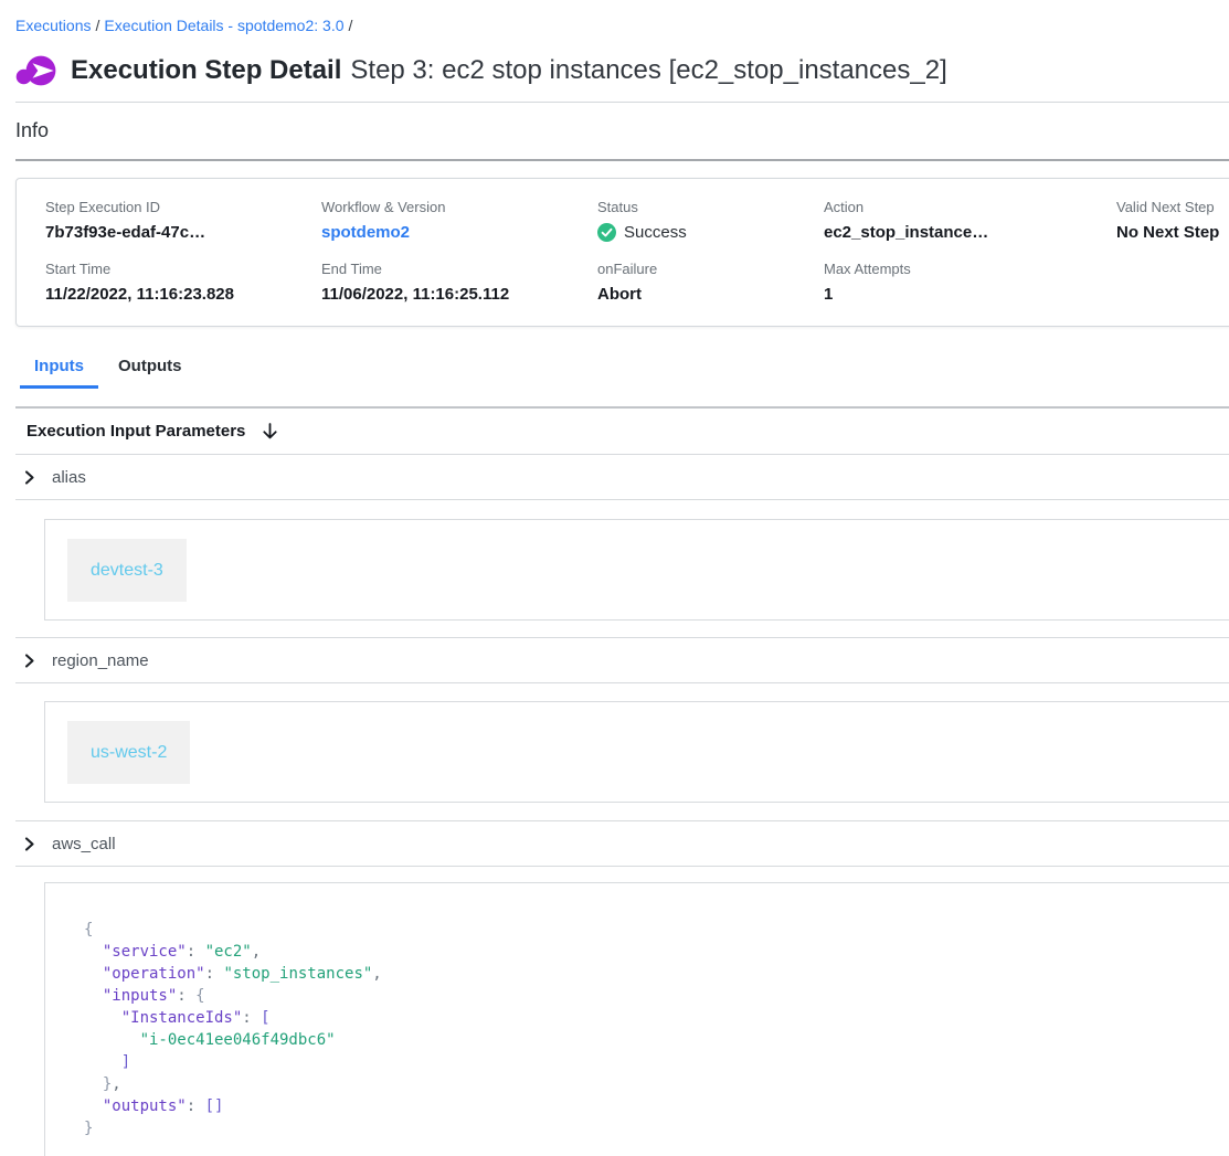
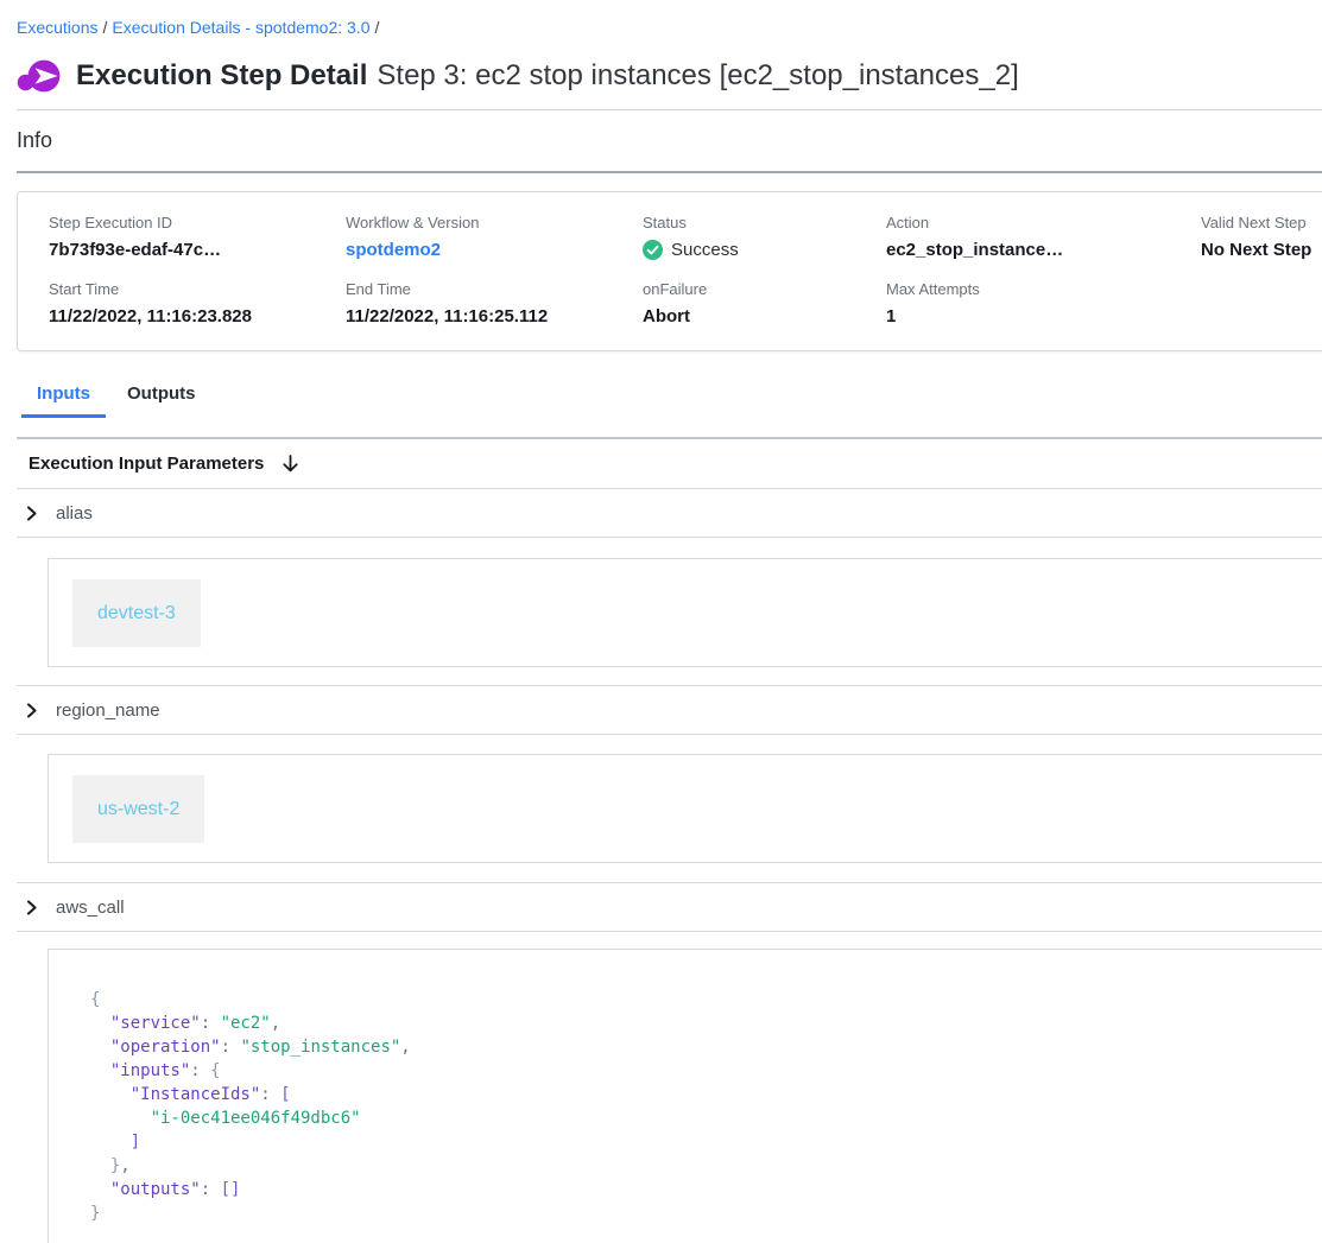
  Executions / Execution Details - spotdemo2: 3.0 /
  Execution Step Detail Step 3: ec2 stop instances [ec2_stop_instances_2]
  Info
  Step Execution ID
  7b73f93e-edaf-47c…
  Workflow & Version
  spotdemo2
  Status
  Success
  Action
  ec2_stop_instance…
  Valid Next Step
  No Next Step
  Start Time
  11/22/2022, 11:16:23.828
  End Time
- 11/06/2022, 11:16:25.112
+ 11/22/2022, 11:16:25.112
  onFailure
  Abort
  Max Attempts
  1
  Inputs
  Outputs
  Execution Input Parameters
  alias
  devtest-3
  region_name
  us-west-2
  aws_call
  {
  "service": "ec2",
  "operation": "stop_instances",
  "inputs": {
  "InstanceIds": [
  "i-0ec41ee046f49dbc6"
  ]
  },
  "outputs": []
  }
